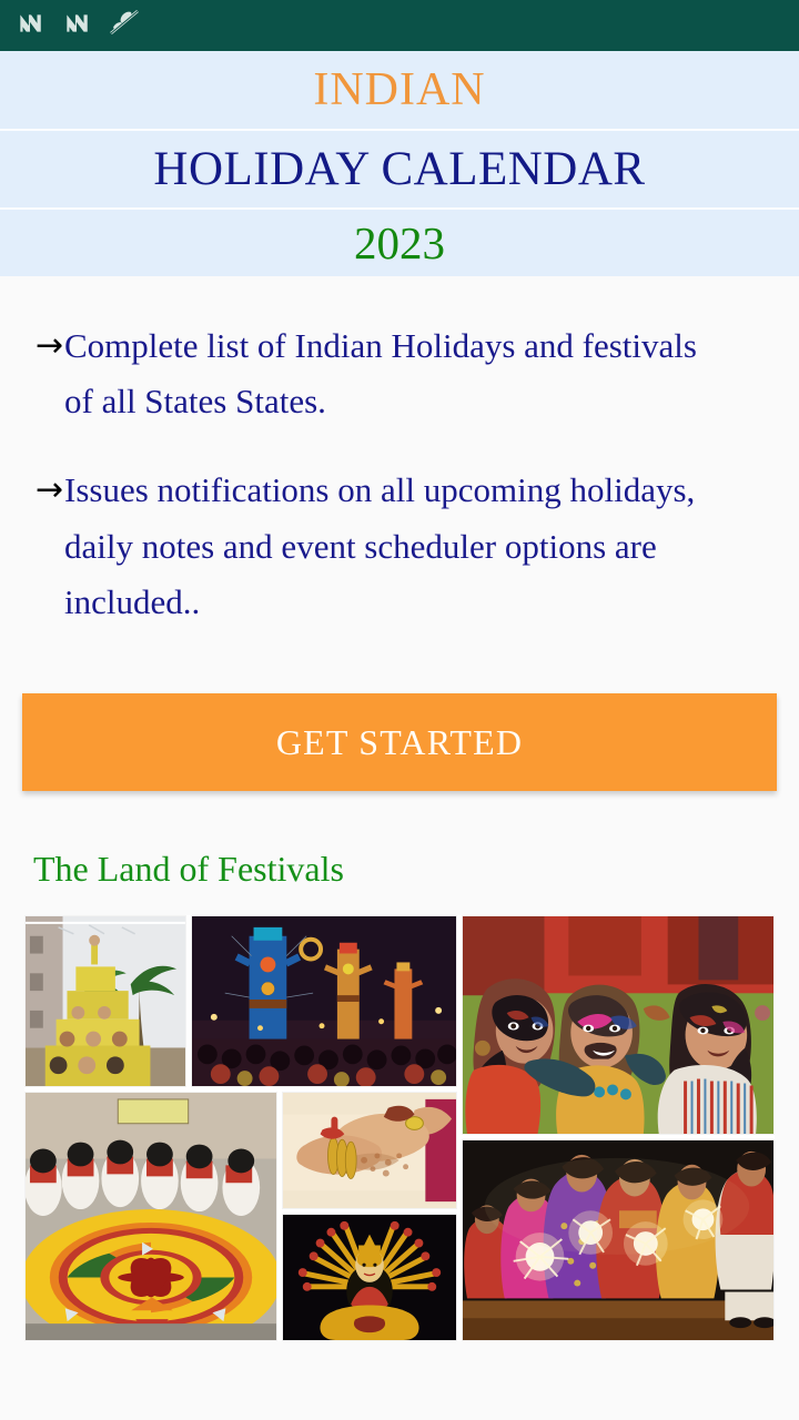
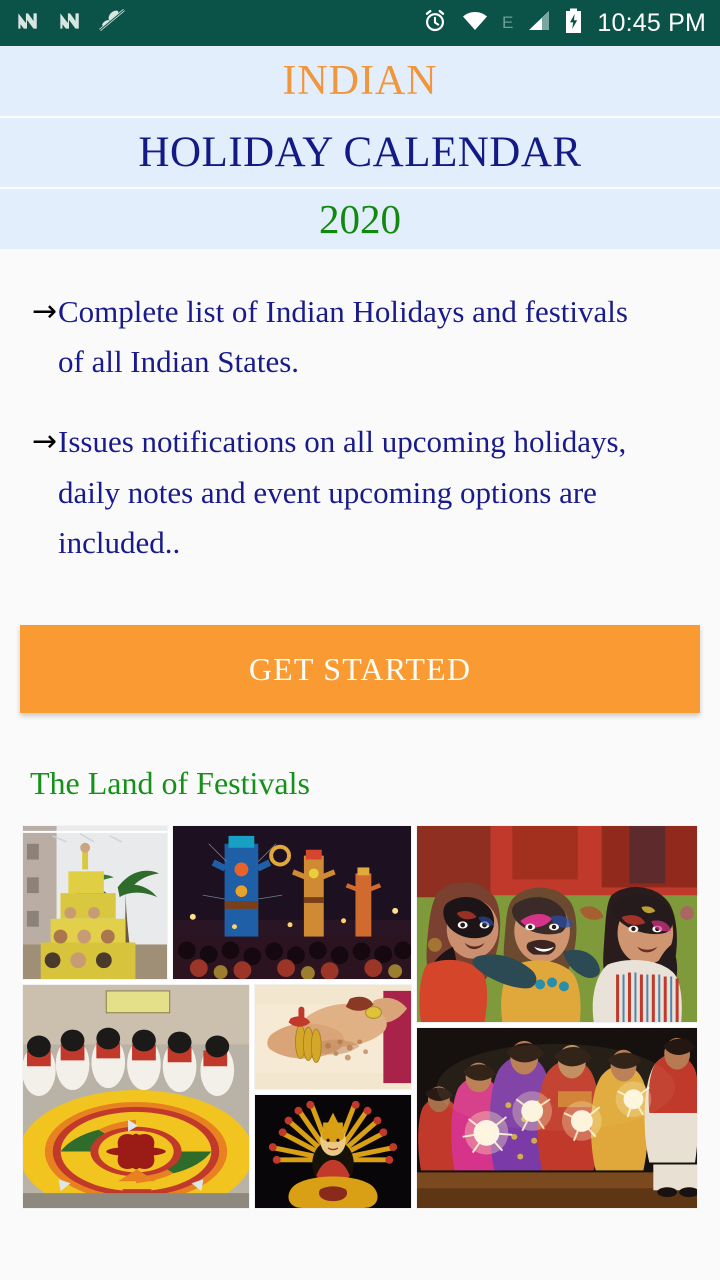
+ E
+ 10:45 PM
  INDIAN
  HOLIDAY CALENDAR
- 2023
+ 2020
  →
- Complete list of Indian Holidays and festivals of all States States.
+ Complete list of Indian Holidays and festivals of all Indian States.
  →
- Issues notifications on all upcoming holidays, daily notes and event scheduler options are included..
+ Issues notifications on all upcoming holidays, daily notes and event upcoming options are included..
  GET STARTED
  The Land of Festivals
